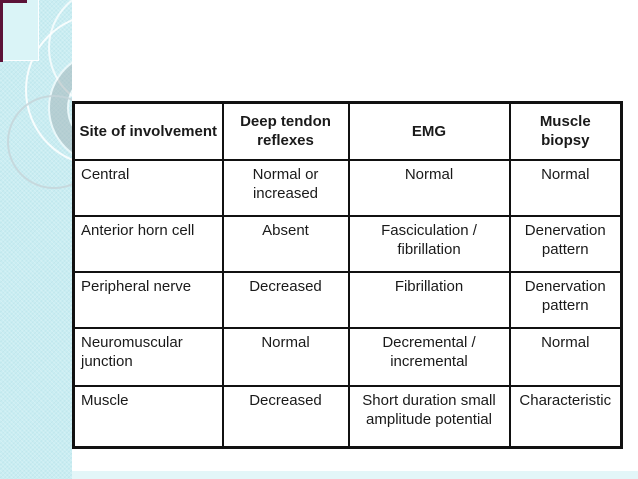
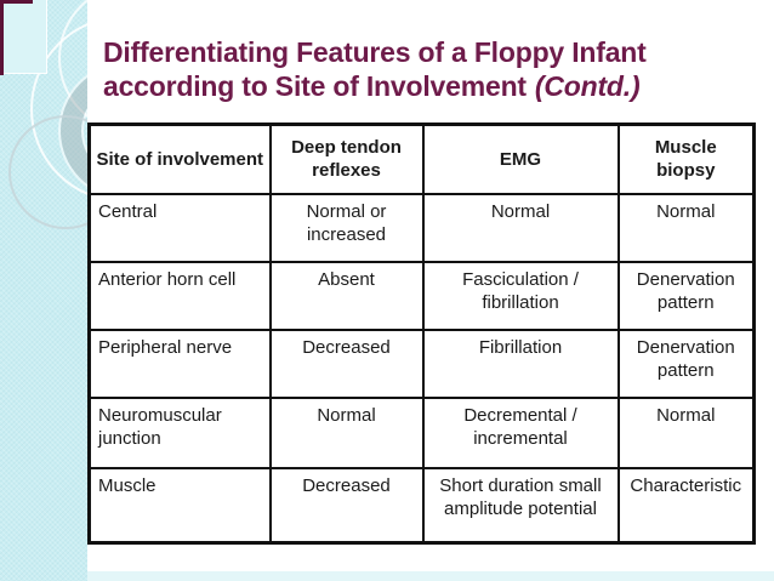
+ Differentiating Features of a Floppy Infant
+ according to Site of Involvement (Contd.)
  Site of involvement	Deep tendon reflexes	EMG	Muscle biopsy
  Central	Normal or increased	Normal	Normal
  Anterior horn cell	Absent	Fasciculation / fibrillation	Denervation pattern
  Peripheral nerve	Decreased	Fibrillation	Denervation pattern
  Neuromuscular junction	Normal	Decremental / incremental	Normal
  Muscle	Decreased	Short duration small amplitude potential	Characteristic
